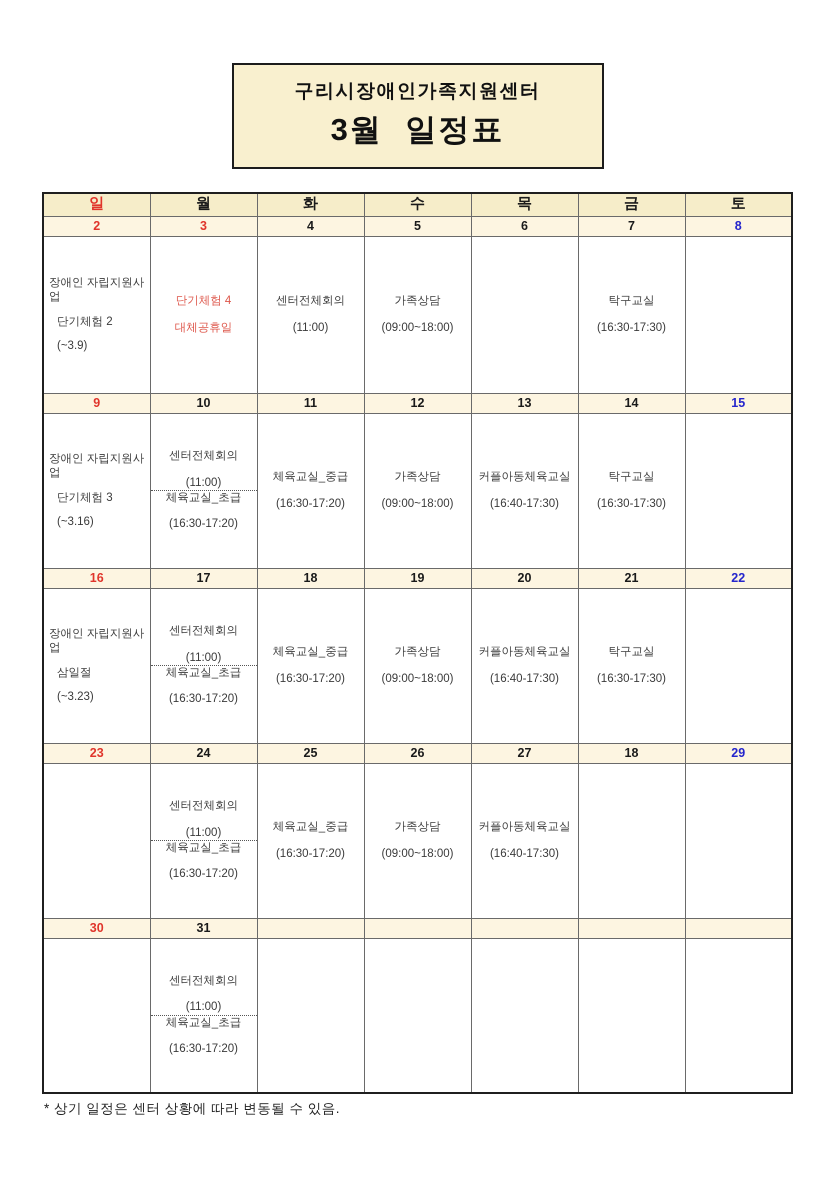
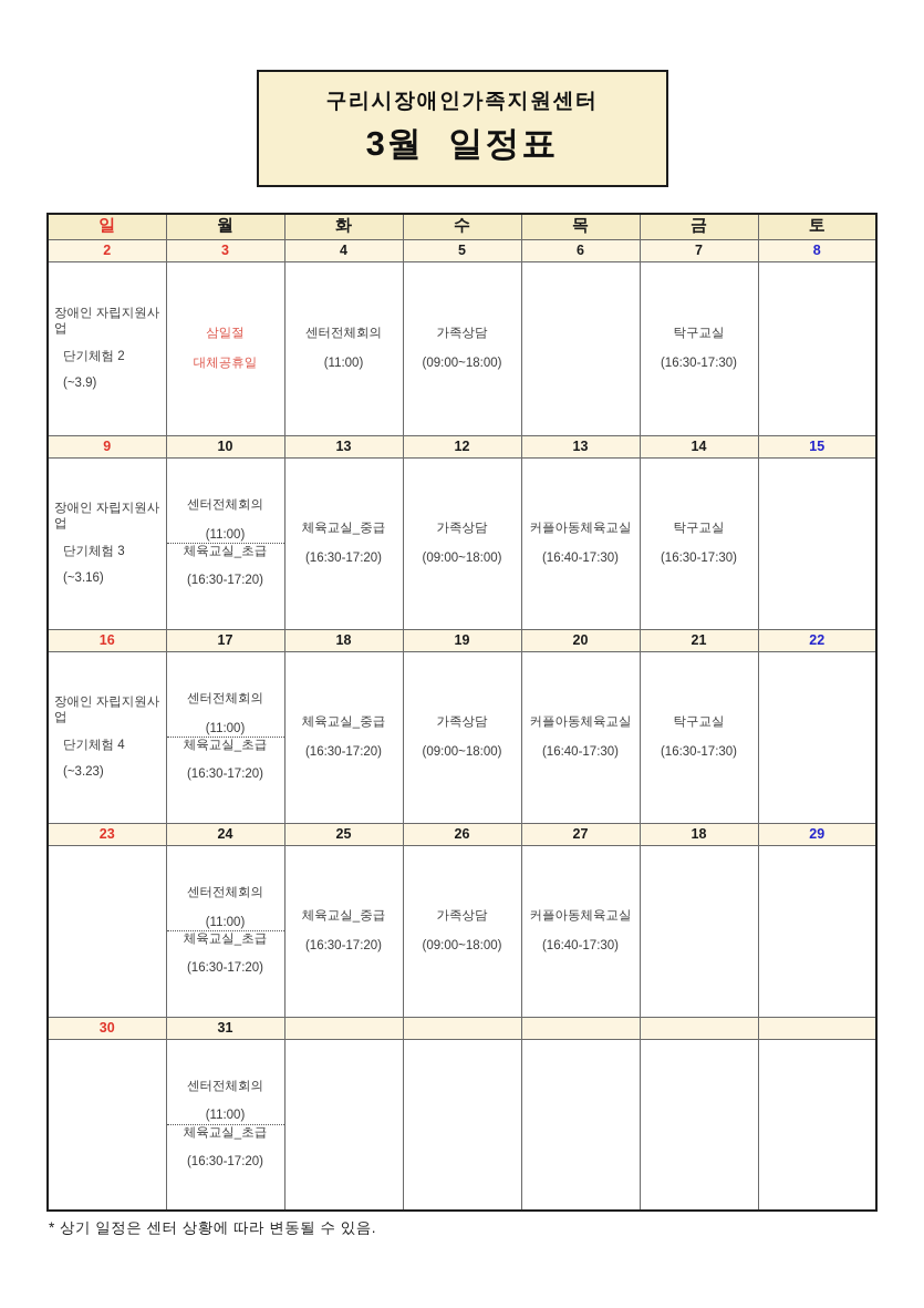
  구리시장애인가족지원센터
  3월 일정표
  일	월	화	수	목	금	토
  2	3	4	5	6	7	8
- 장애인 자립지원사업단기체험 2(~3.9)	단기체험 4대체공휴일	센터전체회의(11:00)	가족상담(09:00~18:00)		탁구교실(16:30-17:30)
+ 장애인 자립지원사업단기체험 2(~3.9)	삼일절대체공휴일	센터전체회의(11:00)	가족상담(09:00~18:00)		탁구교실(16:30-17:30)
- 9	10	11	12	13	14	15
+ 9	10	13	12	13	14	15
  장애인 자립지원사업단기체험 3(~3.16)	센터전체회의(11:00)체육교실_초급(16:30-17:20)	체육교실_중급(16:30-17:20)	가족상담(09:00~18:00)	커플아동체육교실(16:40-17:30)	탁구교실(16:30-17:30)
  16	17	18	19	20	21	22
- 장애인 자립지원사업삼일절(~3.23)	센터전체회의(11:00)체육교실_초급(16:30-17:20)	체육교실_중급(16:30-17:20)	가족상담(09:00~18:00)	커플아동체육교실(16:40-17:30)	탁구교실(16:30-17:30)
+ 장애인 자립지원사업단기체험 4(~3.23)	센터전체회의(11:00)체육교실_초급(16:30-17:20)	체육교실_중급(16:30-17:20)	가족상담(09:00~18:00)	커플아동체육교실(16:40-17:30)	탁구교실(16:30-17:30)
  23	24	25	26	27	18	29
  	센터전체회의(11:00)체육교실_초급(16:30-17:20)	체육교실_중급(16:30-17:20)	가족상담(09:00~18:00)	커플아동체육교실(16:40-17:30)
  30	31
  	센터전체회의(11:00)체육교실_초급(16:30-17:20)
  * 상기 일정은 센터 상황에 따라 변동될 수 있음.
